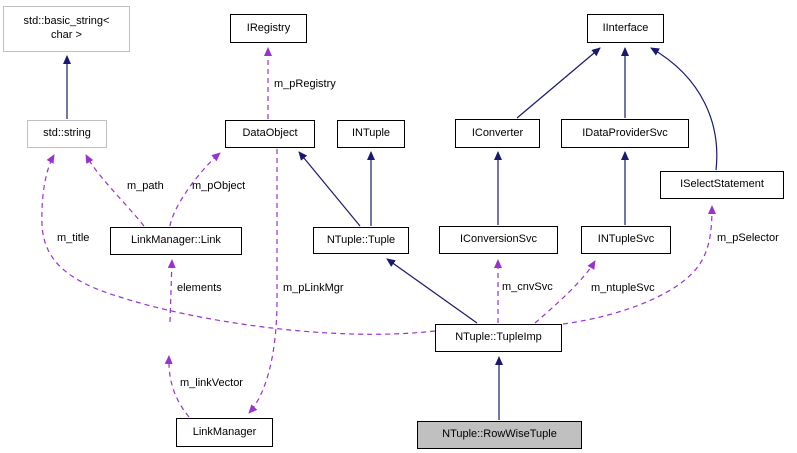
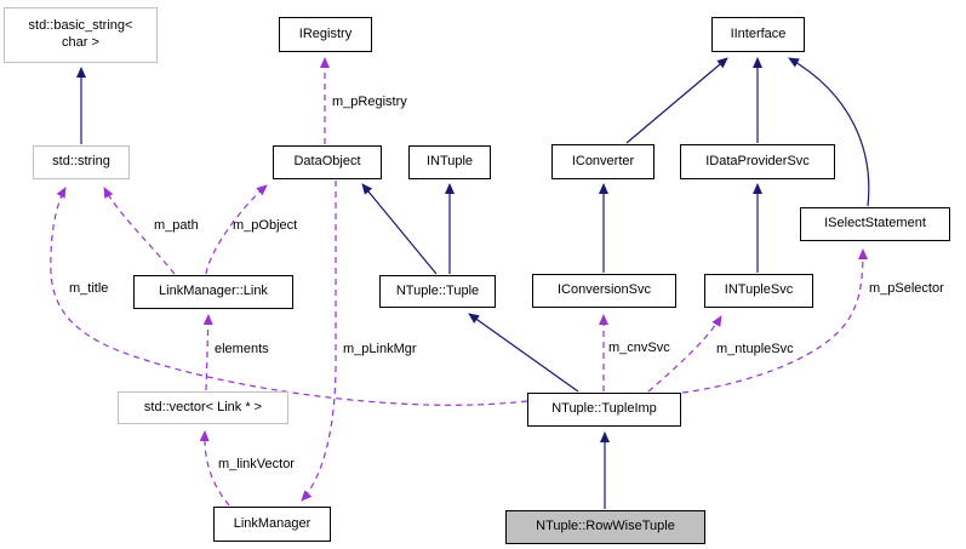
  std::basic_string<
  char >
  IRegistry
  IInterface
  std::string
  DataObject
  INTuple
  IConverter
  IDataProviderSvc
  ISelectStatement
  LinkManager::Link
  NTuple::Tuple
  IConversionSvc
  INTupleSvc
+ std::vector< Link * >
  NTuple::TupleImp
  LinkManager
  NTuple::RowWiseTuple
  m_pRegistry
  m_path
  m_pObject
  m_title
  elements
  m_pLinkMgr
  m_cnvSvc
  m_ntupleSvc
  m_pSelector
  m_linkVector
